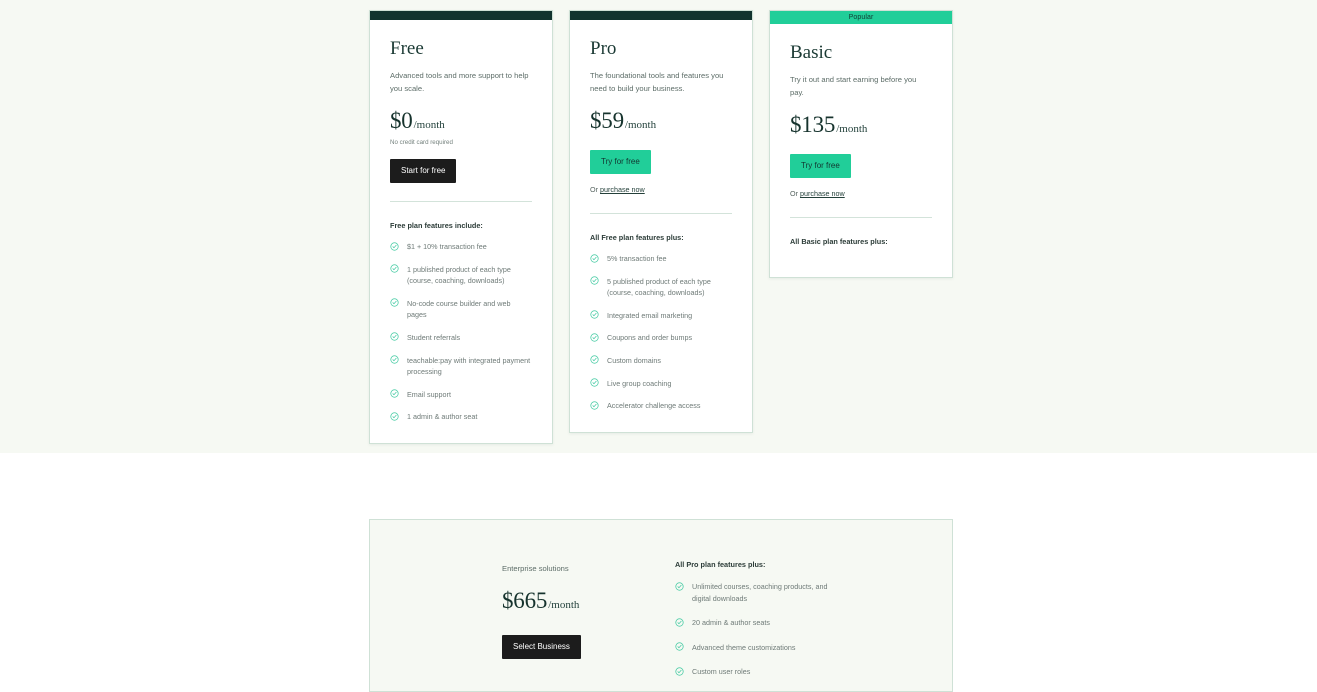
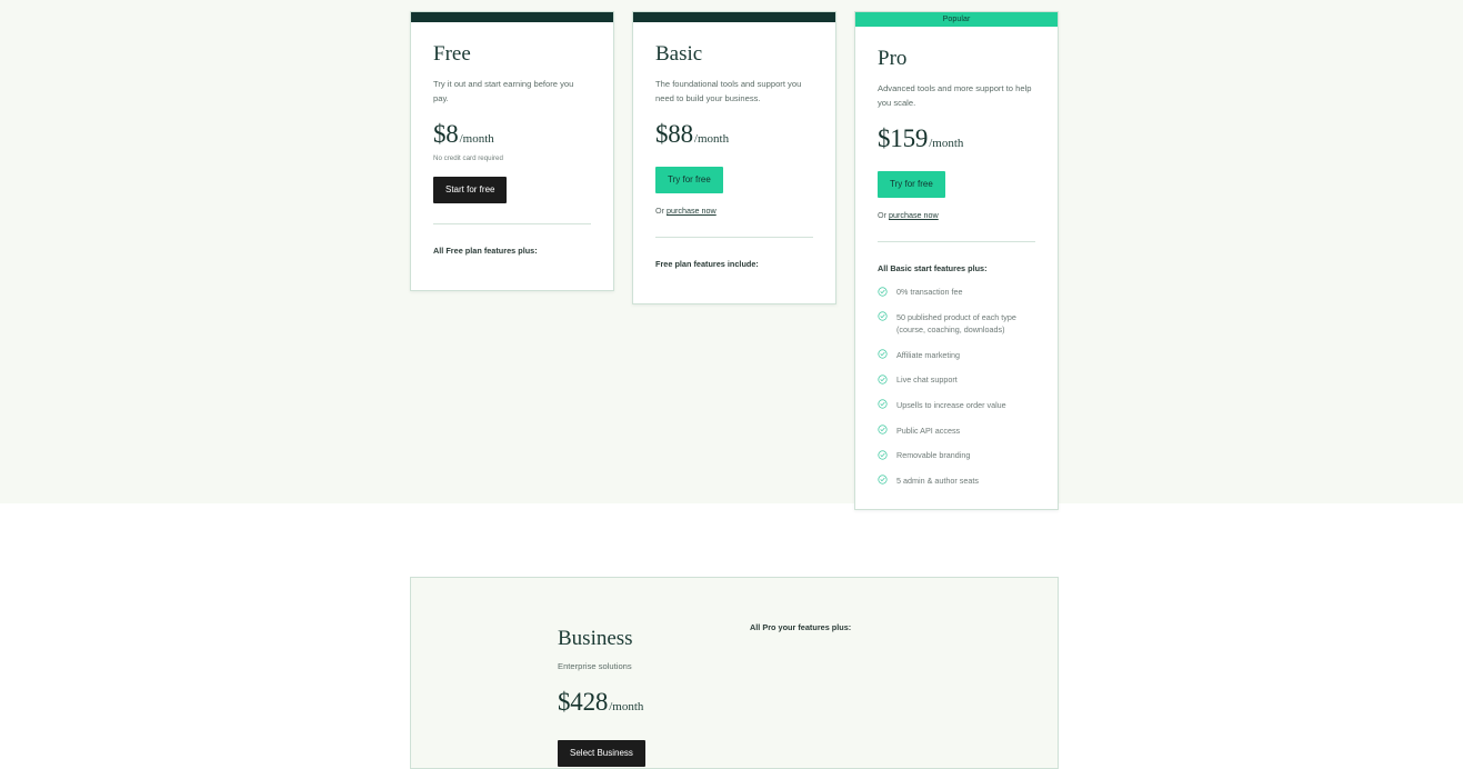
  Free
- Advanced tools and more support to help you scale.
+ Try it out and start earning before you pay.
- $0
+ $8
  /month
  Start for free
- Free plan features include:
+ All Free plan features plus:
- $1 + 10% transaction fee
- 1 published product of each type (course, coaching, downloads)
- No-code course builder and web pages
- Student referrals
- teachable:pay with integrated payment processing
- Email support
- 1 admin & author seat
- Pro
+ Basic
- The foundational tools and features you need to build your business.
+ The foundational tools and support you need to build your business.
- $59
+ $88
  /month
  Try for free
  Or purchase now
- All Free plan features plus:
+ Free plan features include:
- 5% transaction fee
- 5 published product of each type (course, coaching, downloads)
- Integrated email marketing
- Coupons and order bumps
- Custom domains
- Live group coaching
- Accelerator challenge access
- Basic
+ Pro
- Try it out and start earning before you pay.
+ Advanced tools and more support to help you scale.
- $135
+ $159
  /month
  Try for free
  Or purchase now
- All Basic plan features plus:
+ All Basic start features plus:
+ 0% transaction fee
+ 50 published product of each type (course, coaching, downloads)
+ Affiliate marketing
+ Live chat support
+ Upsells to increase order value
+ Public API access
+ Removable branding
+ 5 admin & author seats
+ Business
  Enterprise solutions
- $665
+ $428
  /month
  Select Business
- All Pro plan features plus:
+ All Pro your features plus:
- Unlimited courses, coaching products, and digital downloads
- 20 admin & author seats
- Advanced theme customizations
- Custom user roles
